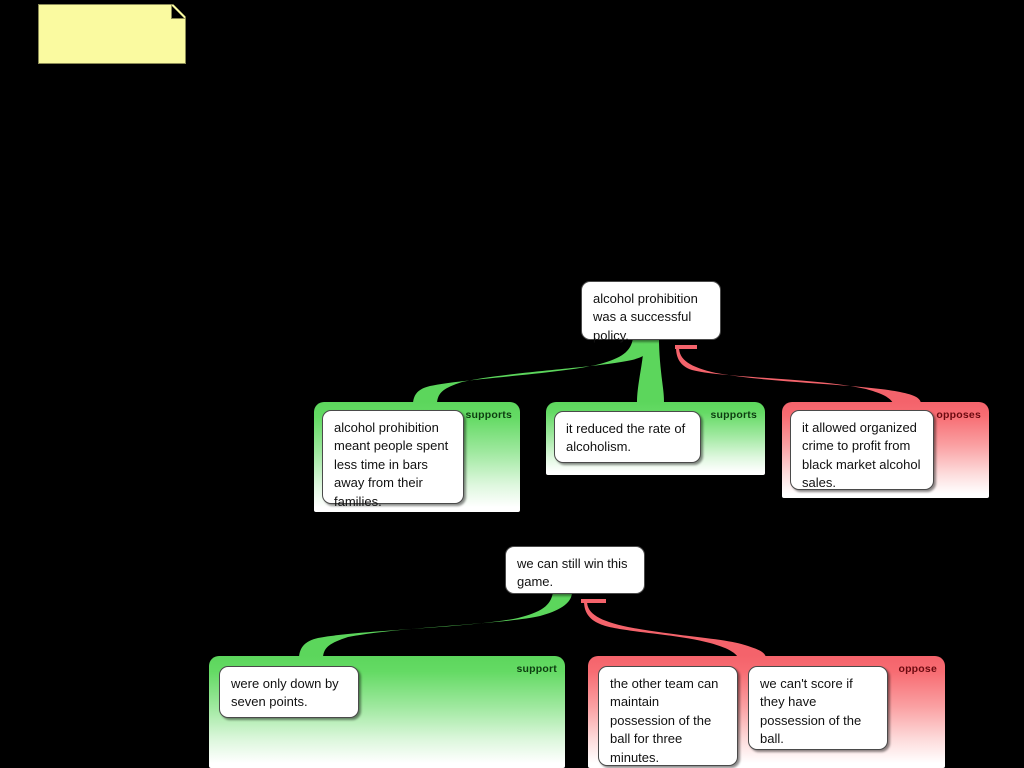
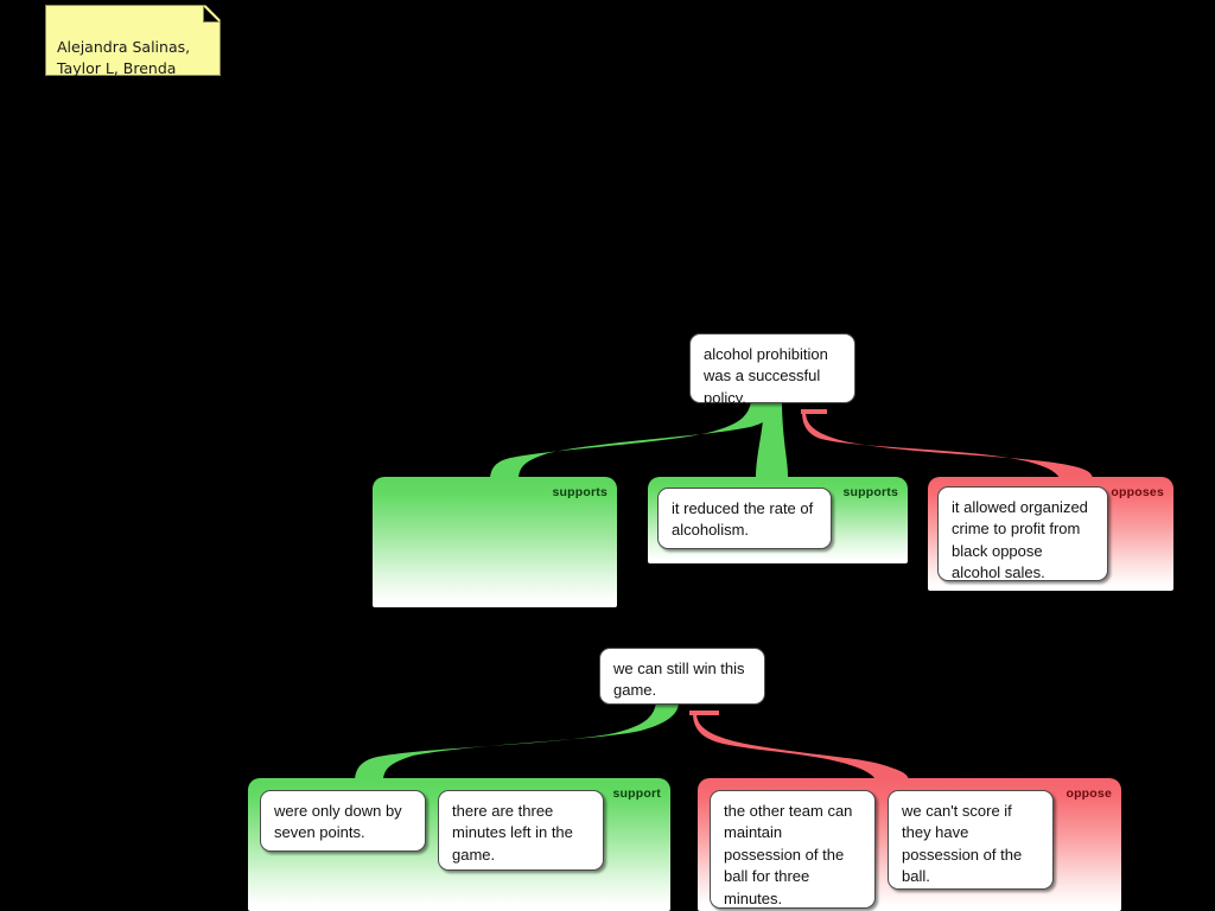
+ Alejandra Salinas,
+ Taylor L, Brenda
  alcohol prohibition was a successful policy.
  supports
- alcohol prohibition meant people spent less time in bars away from their families.
  supports
  it reduced the rate of alcoholism.
  opposes
- it allowed organized crime to profit from black market alcohol sales.
+ it allowed organized crime to profit from black oppose alcohol sales.
  we can still win this game.
  support
  were only down by seven points.
+ there are three minutes left in the game.
  oppose
  the other team can maintain possession of the ball for three minutes.
  we can't score if they have possession of the ball.
